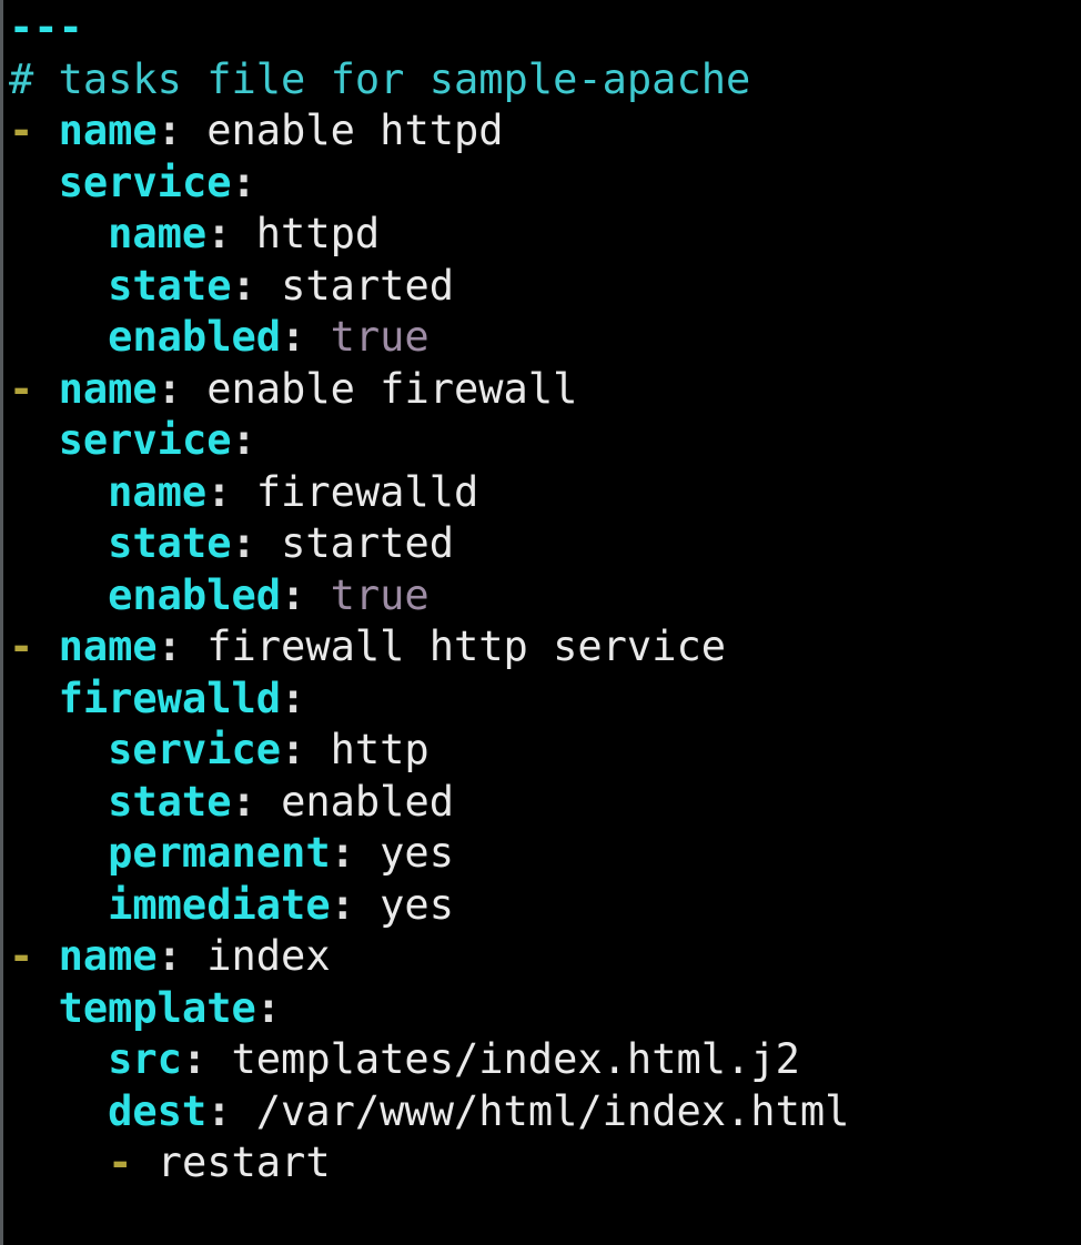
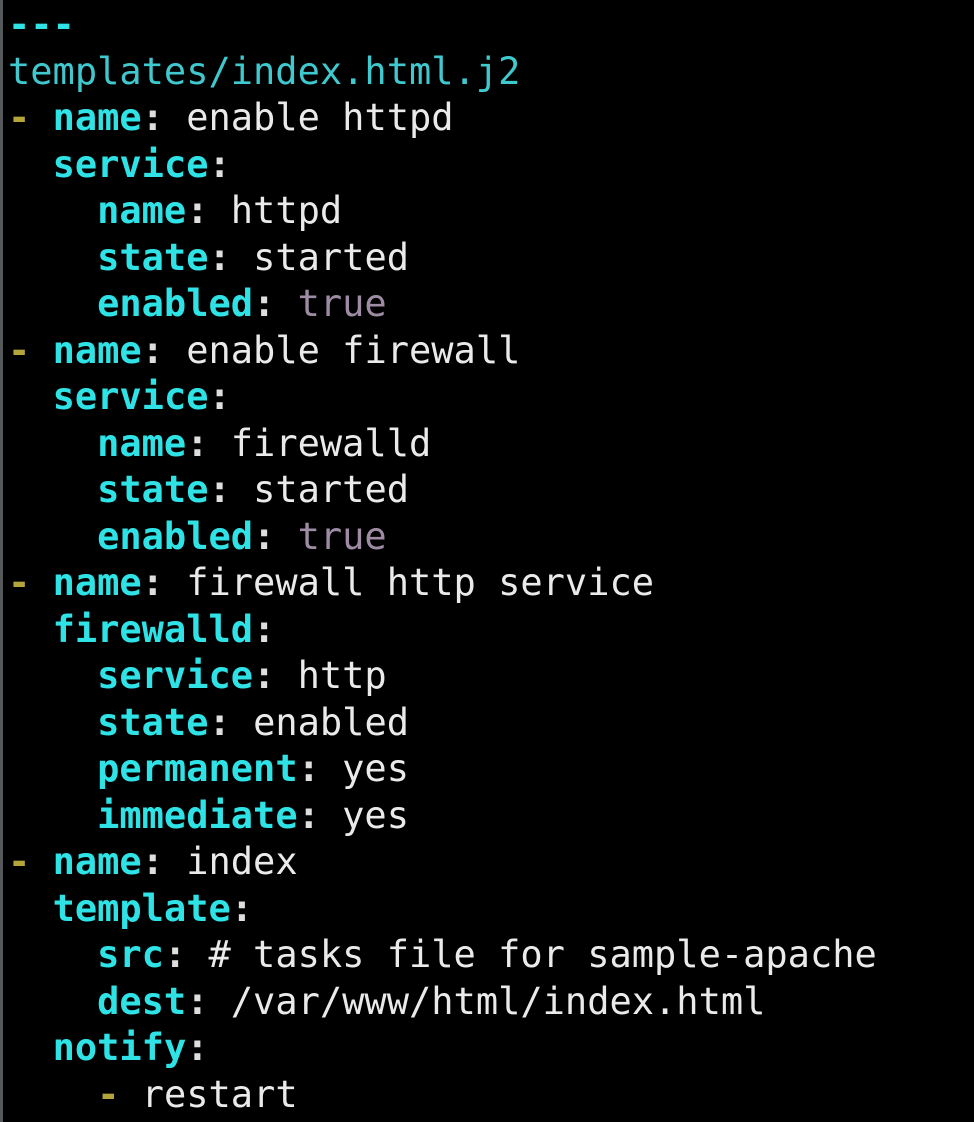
  ---
- # tasks file for sample-apache
+ templates/index.html.j2
  - name: enable httpd
  service:
  name: httpd
  state: started
  enabled: true
  - name: enable firewall
  service:
  name: firewalld
  state: started
  enabled: true
  - name: firewall http service
  firewalld:
  service: http
  state: enabled
  permanent: yes
  immediate: yes
  - name: index
  template:
- src: templates/index.html.j2
+ src: # tasks file for sample-apache
  dest: /var/www/html/index.html
+ notify:
  - restart
